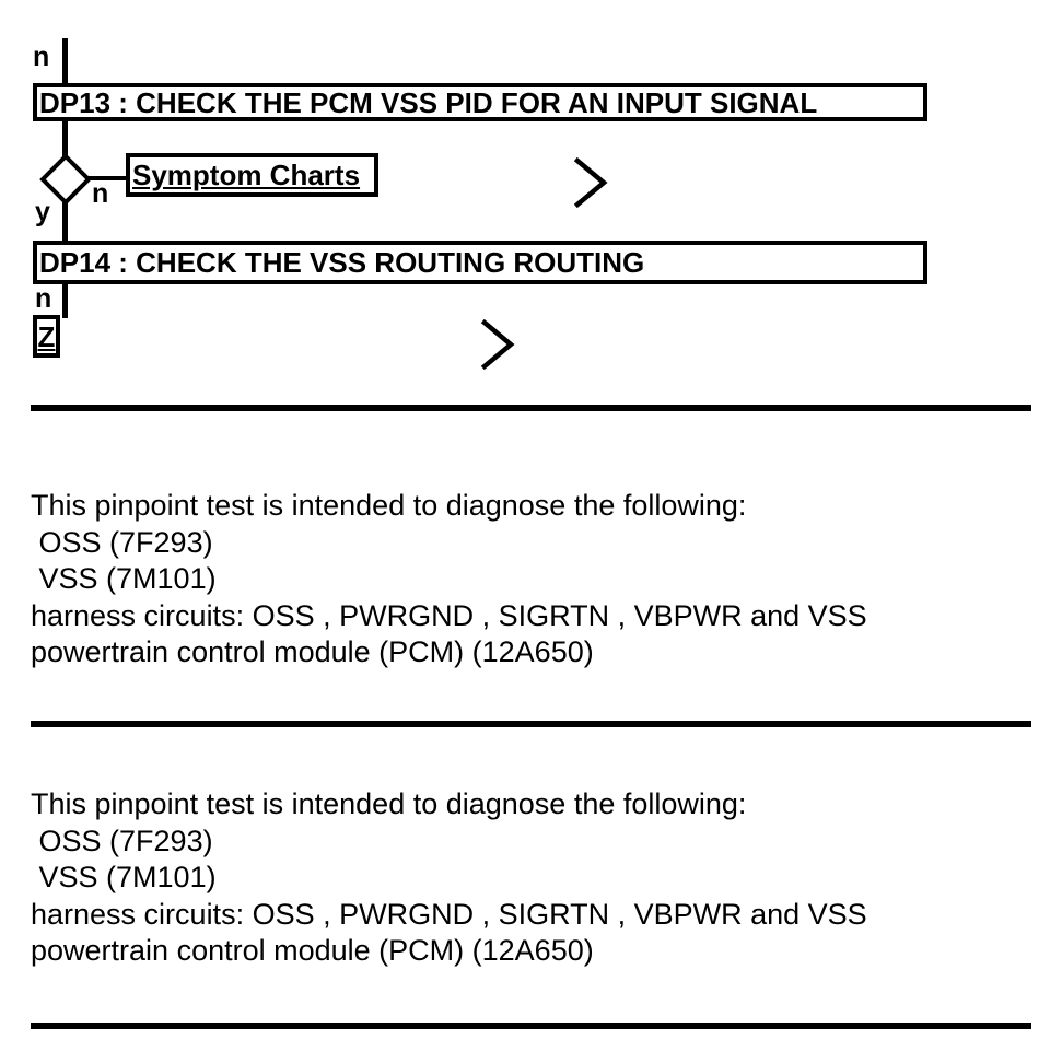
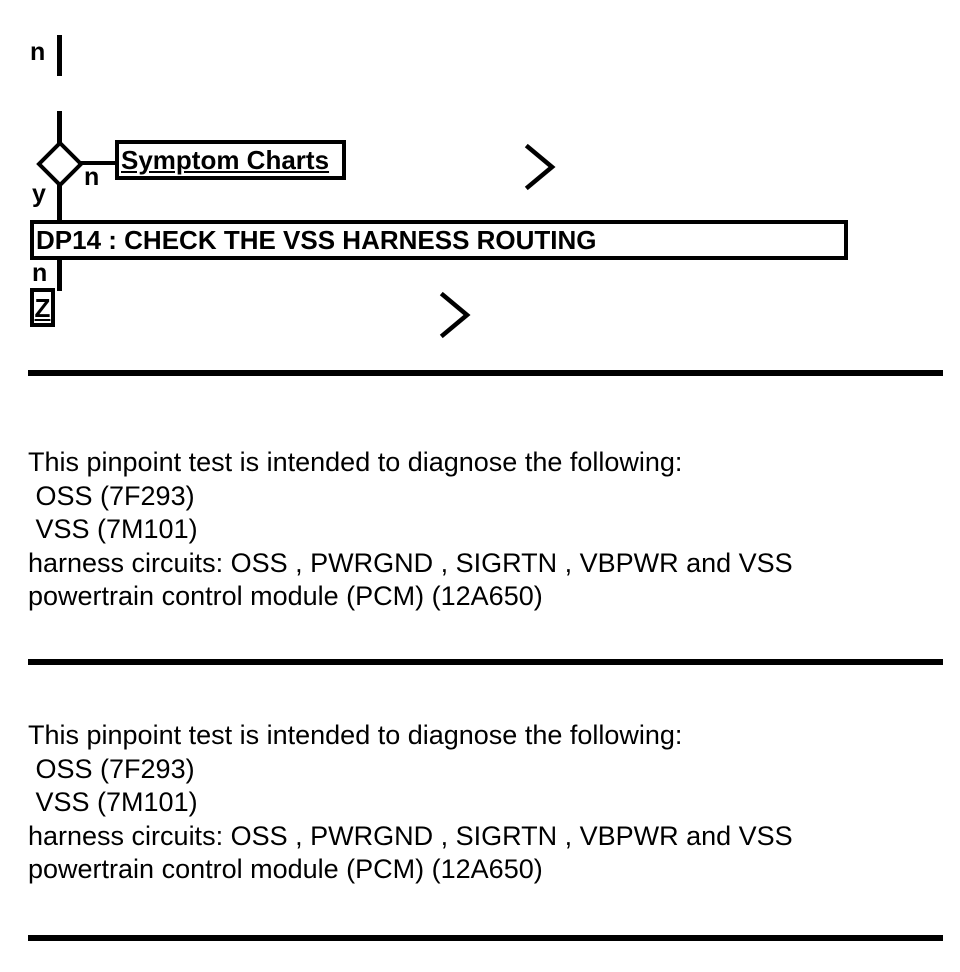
  n
- DP13 : CHECK THE PCM VSS PID FOR AN INPUT SIGNAL
  y
  n
  Symptom Charts
- DP14 : CHECK THE VSS ROUTING ROUTING
+ DP14 : CHECK THE VSS HARNESS ROUTING
  n
  Z
  This pinpoint test is intended to diagnose the following:
  OSS (7F293)
  VSS (7M101)
  harness circuits: OSS , PWRGND , SIGRTN , VBPWR and VSS
  powertrain control module (PCM) (12A650)
  This pinpoint test is intended to diagnose the following:
  OSS (7F293)
  VSS (7M101)
  harness circuits: OSS , PWRGND , SIGRTN , VBPWR and VSS
  powertrain control module (PCM) (12A650)
